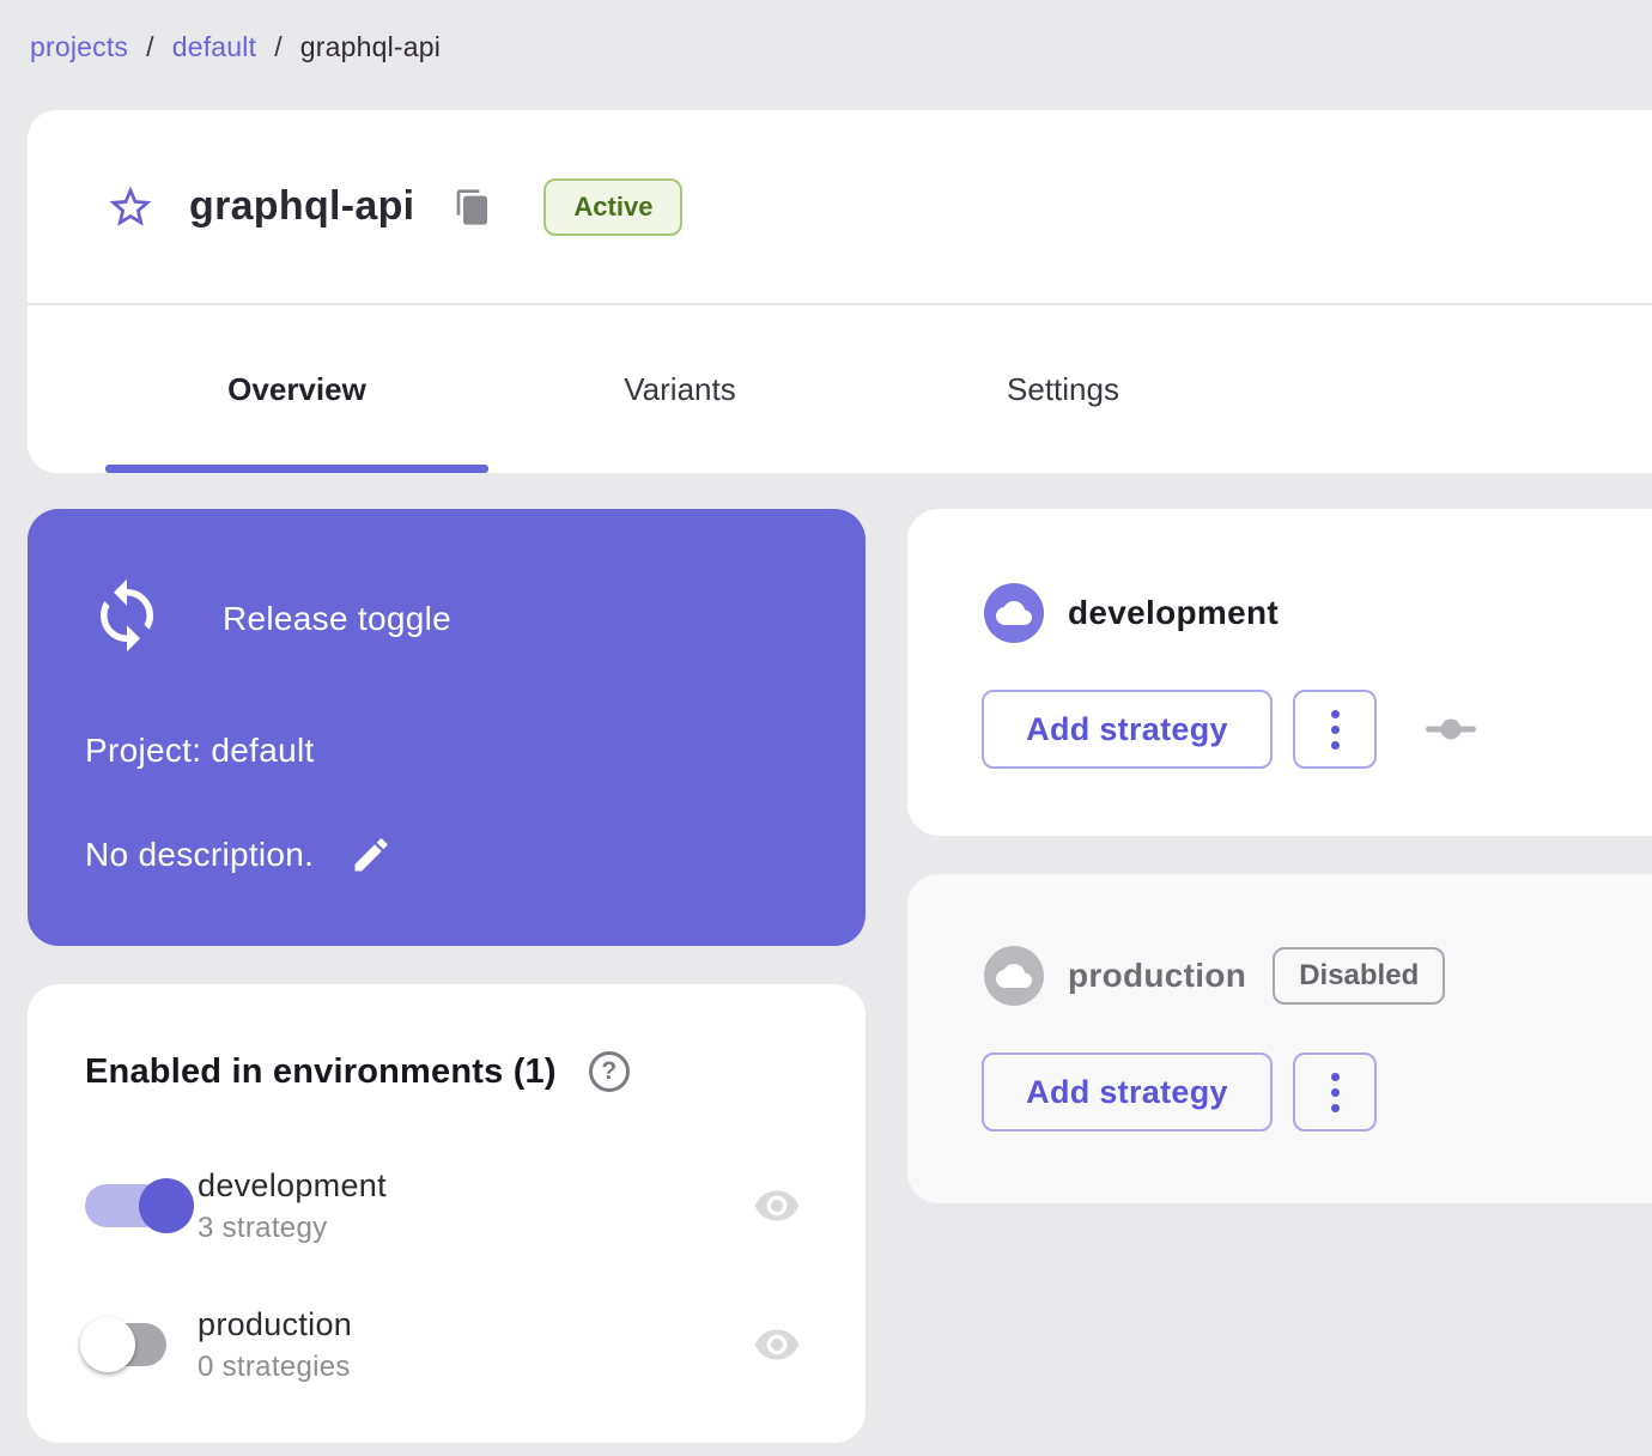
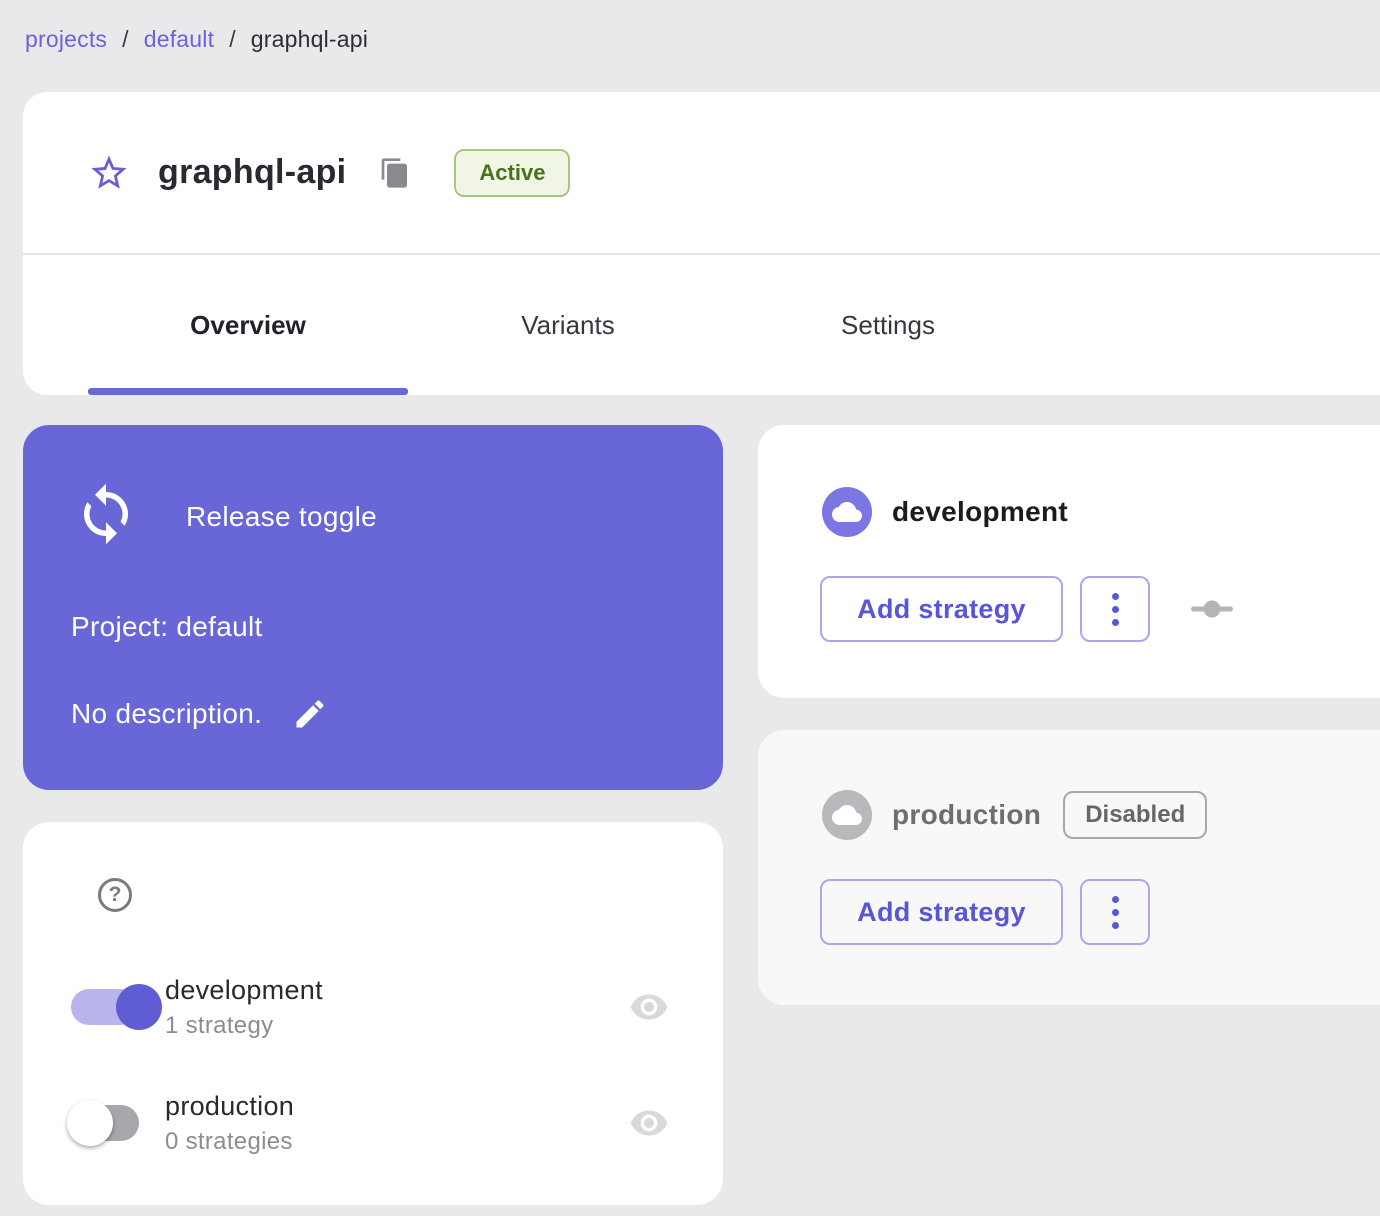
  projects
  /
  default
  /
  graphql-api
  graphql-api
  Active
  Overview
  Variants
  Settings
  Release toggle
  Project: default
  No description.
  development
  Add strategy
  production
  Disabled
  Add strategy
- Enabled in environments (1)
  ?
  development
- 3 strategy
+ 1 strategy
  production
  0 strategies
